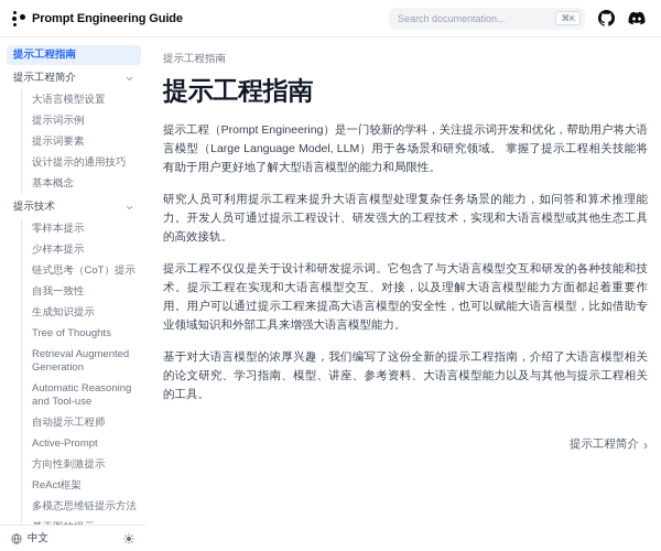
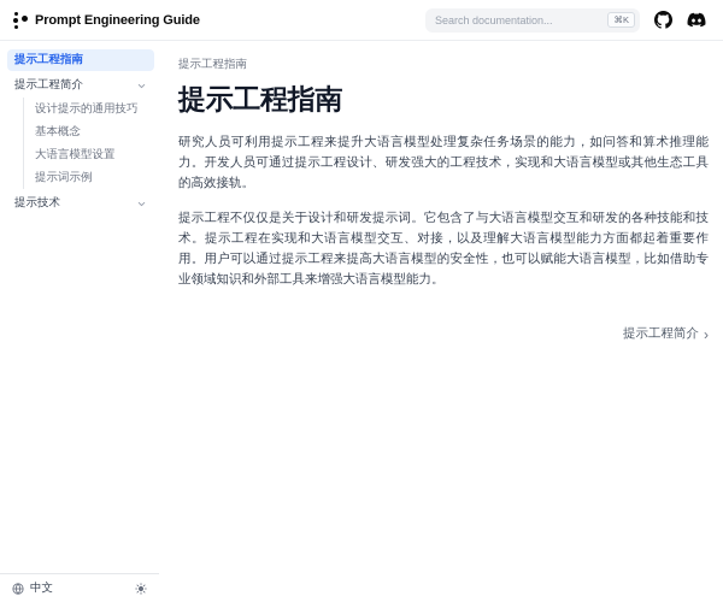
  Prompt Engineering Guide
  Search documentation...
  ⌘K
  提示工程指南
  提示工程简介
- 大语言模型设置
+ 设计提示的通用技巧
- 提示词示例
+ 基本概念
- 提示词要素
- 设计提示的通用技巧
+ 大语言模型设置
- 基本概念
+ 提示词示例
  提示技术
- 零样本提示
- 少样本提示
- 链式思考（CoT）提示
- 自我一致性
- 生成知识提示
- Tree of Thoughts
- Retrieval Augmented Generation
- Automatic Reasoning and Tool-use
- 自动提示工程师
- Active-Prompt
- 方向性刺激提示
- ReAct框架
- 多模态思维链提示方法
  中文
  提示工程指南
  提示工程指南
- 提示工程（Prompt Engineering）是一门较新的学科，关注提示词开发和优化，帮助用户将大语言模型（Large Language Model, LLM）用于各场景和研究领域。 掌握了提示工程相关技能将有助于用户更好地了解大型语言模型的能力和局限性。
  研究人员可利用提示工程来提升大语言模型处理复杂任务场景的能力，如问答和算术推理能力。开发人员可通过提示工程设计、研发强大的工程技术，实现和大语言模型或其他生态工具的高效接轨。
  提示工程不仅仅是关于设计和研发提示词。它包含了与大语言模型交互和研发的各种技能和技术。提示工程在实现和大语言模型交互、对接，以及理解大语言模型能力方面都起着重要作用。用户可以通过提示工程来提高大语言模型的安全性，也可以赋能大语言模型，比如借助专业领域知识和外部工具来增强大语言模型能力。
- 基于对大语言模型的浓厚兴趣，我们编写了这份全新的提示工程指南，介绍了大语言模型相关的论文研究、学习指南、模型、讲座、参考资料、大语言模型能力以及与其他与提示工程相关的工具。
  提示工程简介
  ›
